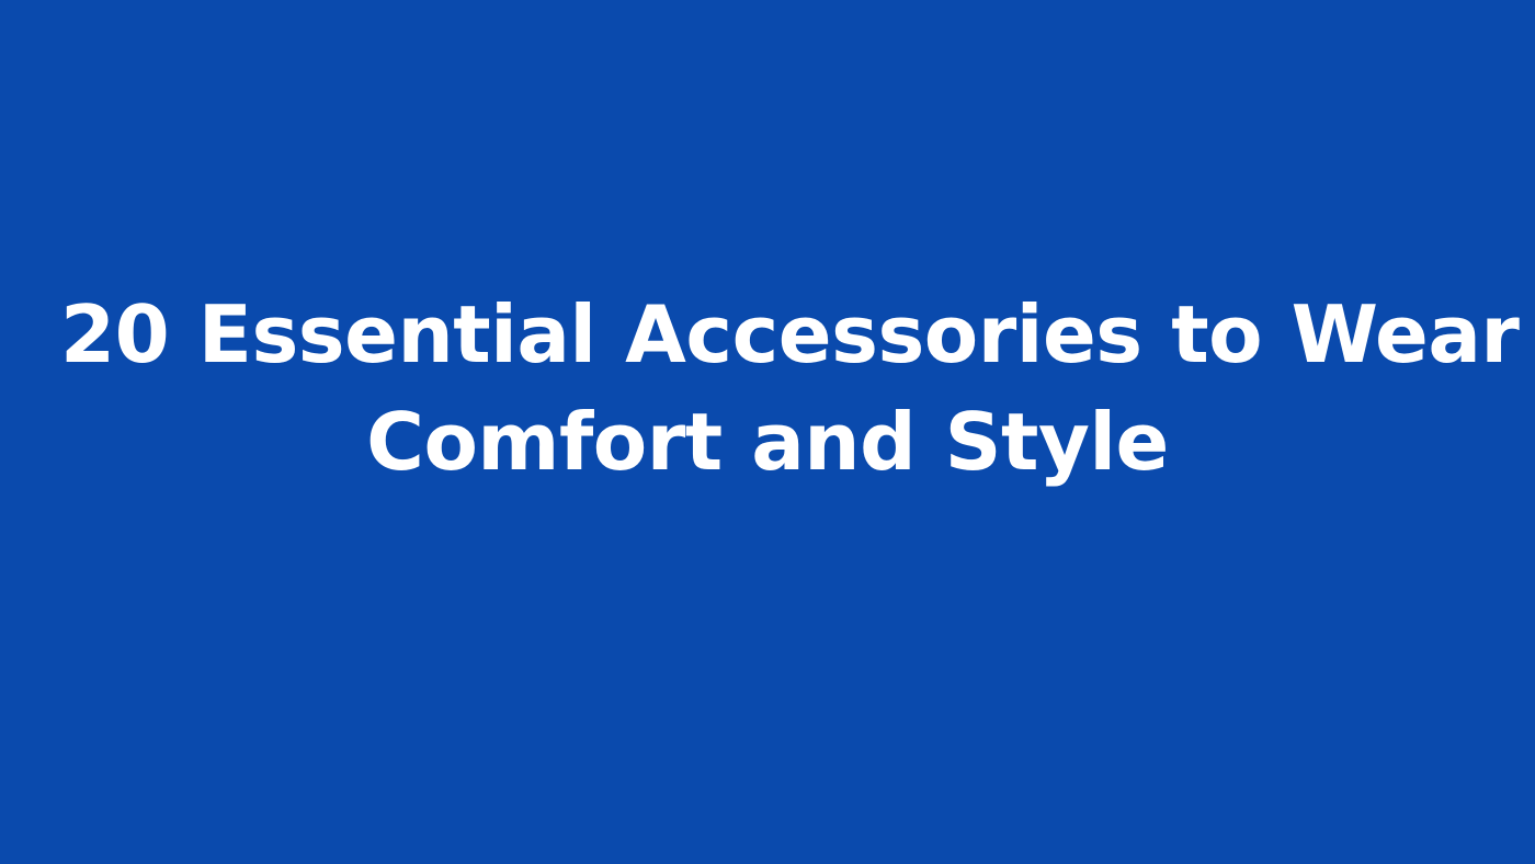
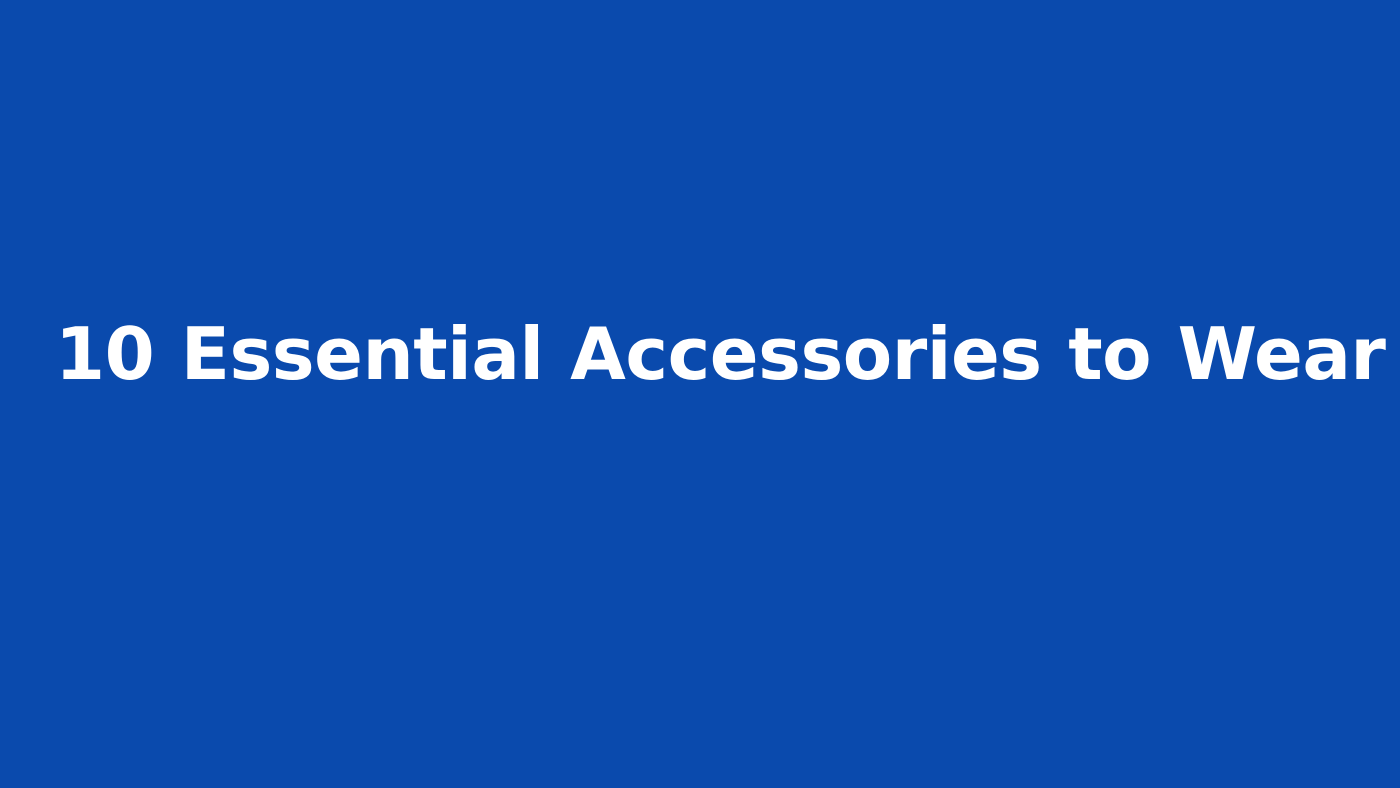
- 20 Essential Accessories to Wear
+ 10 Essential Accessories to Wear
- Comfort and Style
